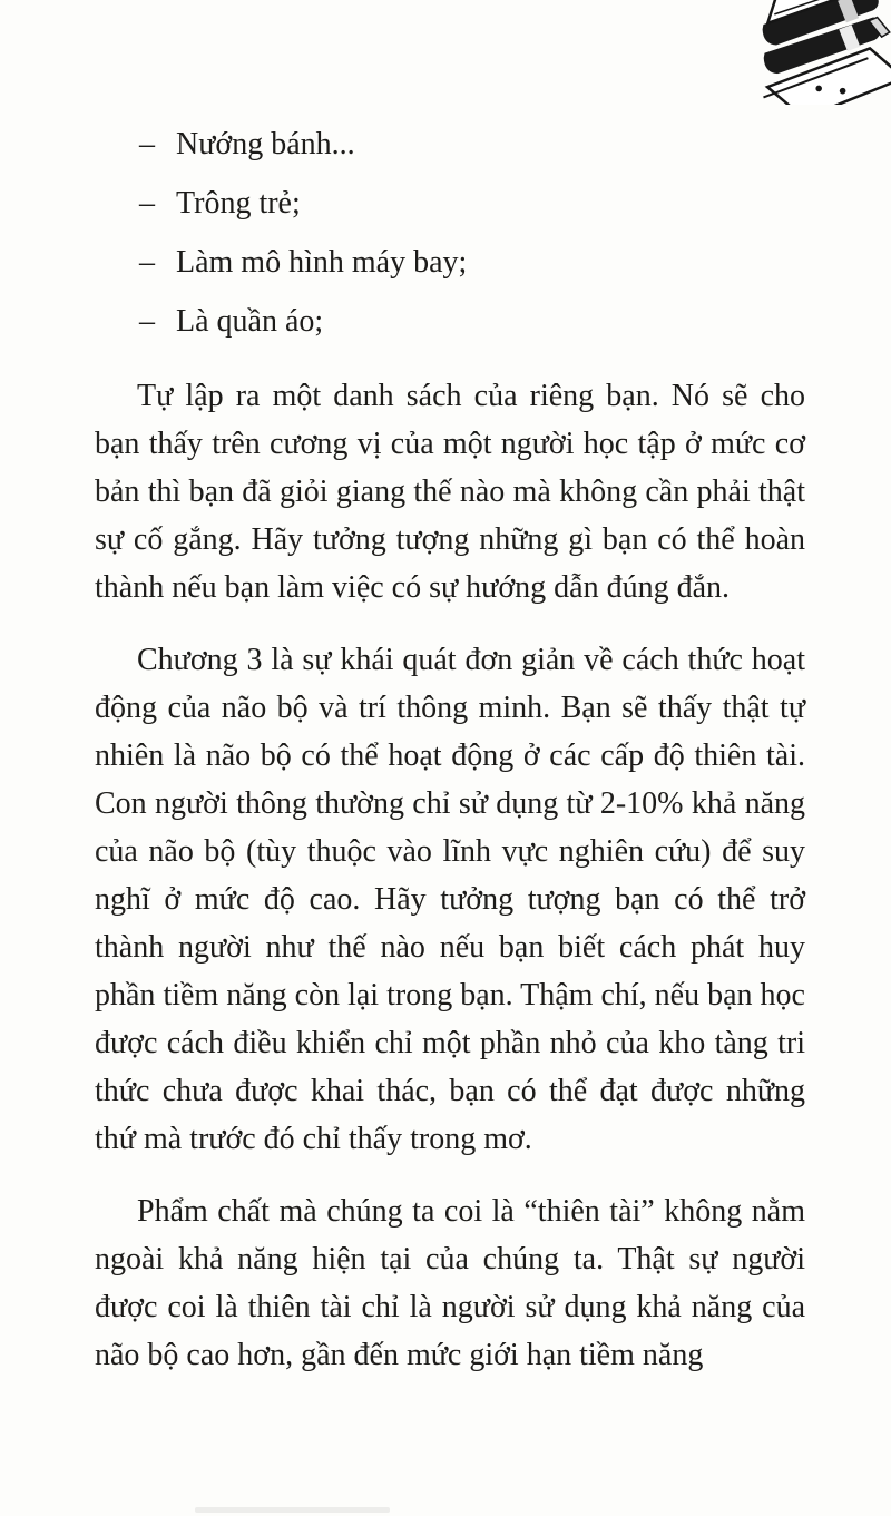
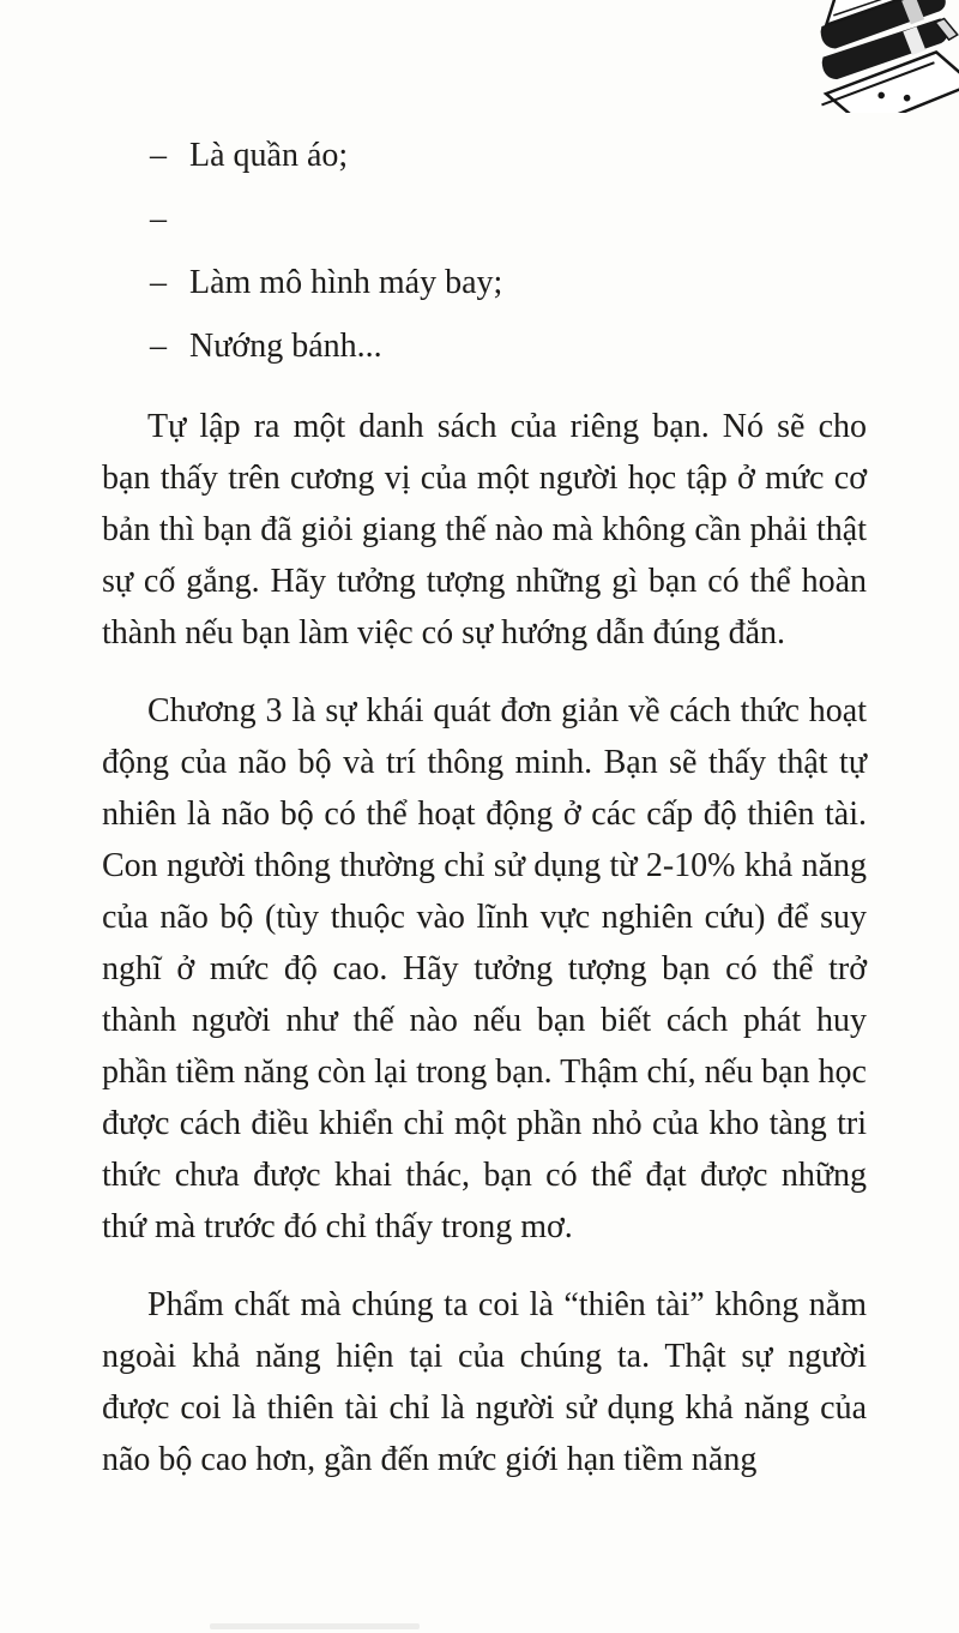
  –
- Nướng bánh...
+ Là quần áo;
  –
- Trông trẻ;
  –
  Làm mô hình máy bay;
  –
- Là quần áo;
+ Nướng bánh...
  Tự lập ra một danh sách của riêng bạn. Nó sẽ cho ạn thấy trên cương vị của một người học tập ở mức cơ ản thì bạn đã giỏi giang thế nào mà không cần phải thật ự cố gắng. Hãy tưởng tượng những gì bạn có thể hoàn hành nếu bạn làm việc có sự hướng dẫn đúng đắn.
  Chương 3 là sự khái quát đơn giản về cách thức hoạt ộng của não bộ và trí thông minh. Bạn sẽ thấy thật tự hiên là não bộ có thể hoạt động ở các cấp độ thiên tài. on người thông thường chỉ sử dụng từ 2-10% khả năng ủa não bộ (tùy thuộc vào lĩnh vực nghiên cứu) để suy ghĩ ở mức độ cao. Hãy tưởng tượng bạn có thể trở hành người như thế nào nếu bạn biết cách phát huy hần tiềm năng còn lại trong bạn. Thậm chí, nếu bạn học ược cách điều khiển chỉ một phần nhỏ của kho tàng tri hức chưa được khai thác, bạn có thể đạt được những hứ mà trước đó chỉ thấy trong mơ.
  Phẩm chất mà chúng ta coi là “thiên tài” không nằm goài khả năng hiện tại của chúng ta. Thật sự người ược coi là thiên tài chỉ là người sử dụng khả năng của ão bộ cao hơn, gần đến mức giới hạn tiềm năng
